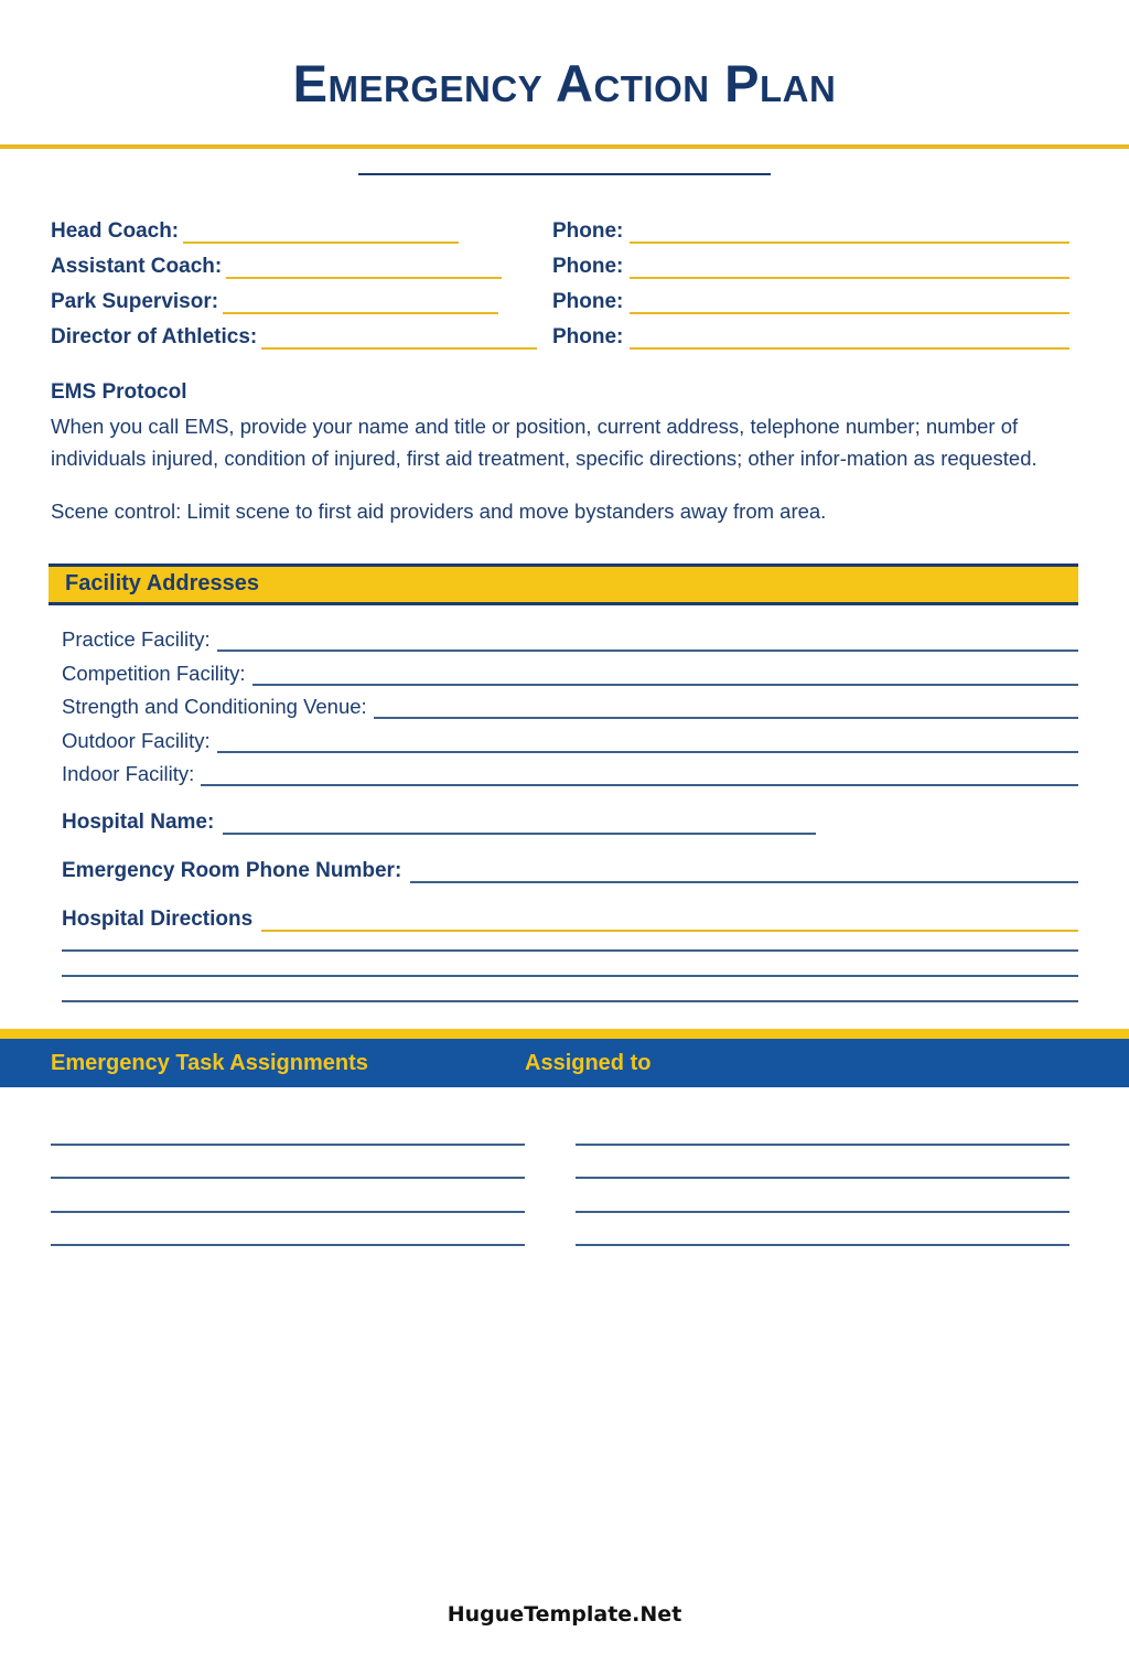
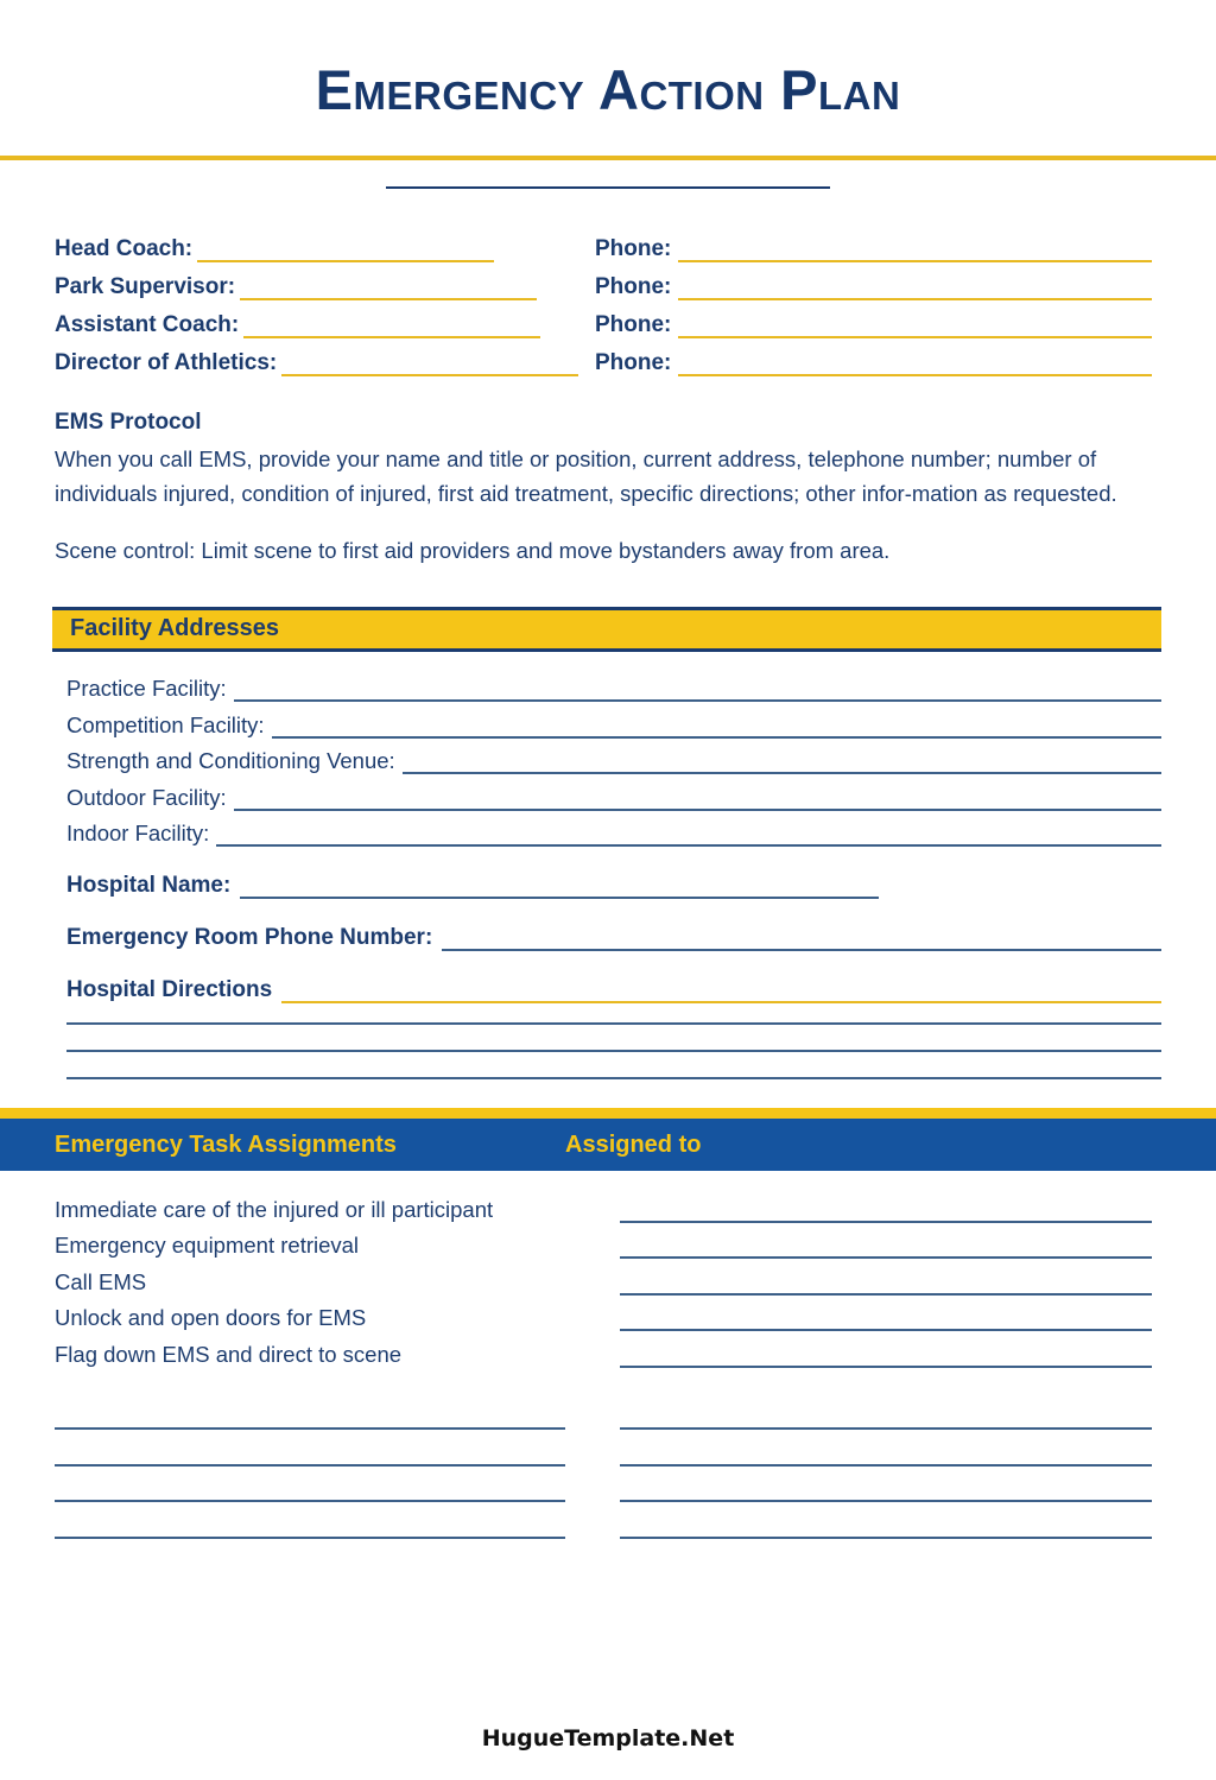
  Emergency Action Plan
  Head Coach:
  Phone:
- Assistant Coach:
+ Park Supervisor:
  Phone:
- Park Supervisor:
+ Assistant Coach:
  Phone:
  Director of Athletics:
  Phone:
  EMS Protocol
  When you call EMS, provide your name and title or position, current address, telephone number; number of individuals injured, condition of injured, first aid treatment, specific directions; other infor-mation as requested.
  Scene control: Limit scene to first aid providers and move bystanders away from area.
  Facility Addresses
  Practice Facility:
  Competition Facility:
  Strength and Conditioning Venue:
  Outdoor Facility:
  Indoor Facility:
  Hospital Name:
  Emergency Room Phone Number:
  Hospital Directions
  Emergency Task Assignments
  Assigned to
+ Immediate care of the injured or ill participant
+ Emergency equipment retrieval
+ Call EMS
+ Unlock and open doors for EMS
+ Flag down EMS and direct to scene
  HugueTemplate.Net
